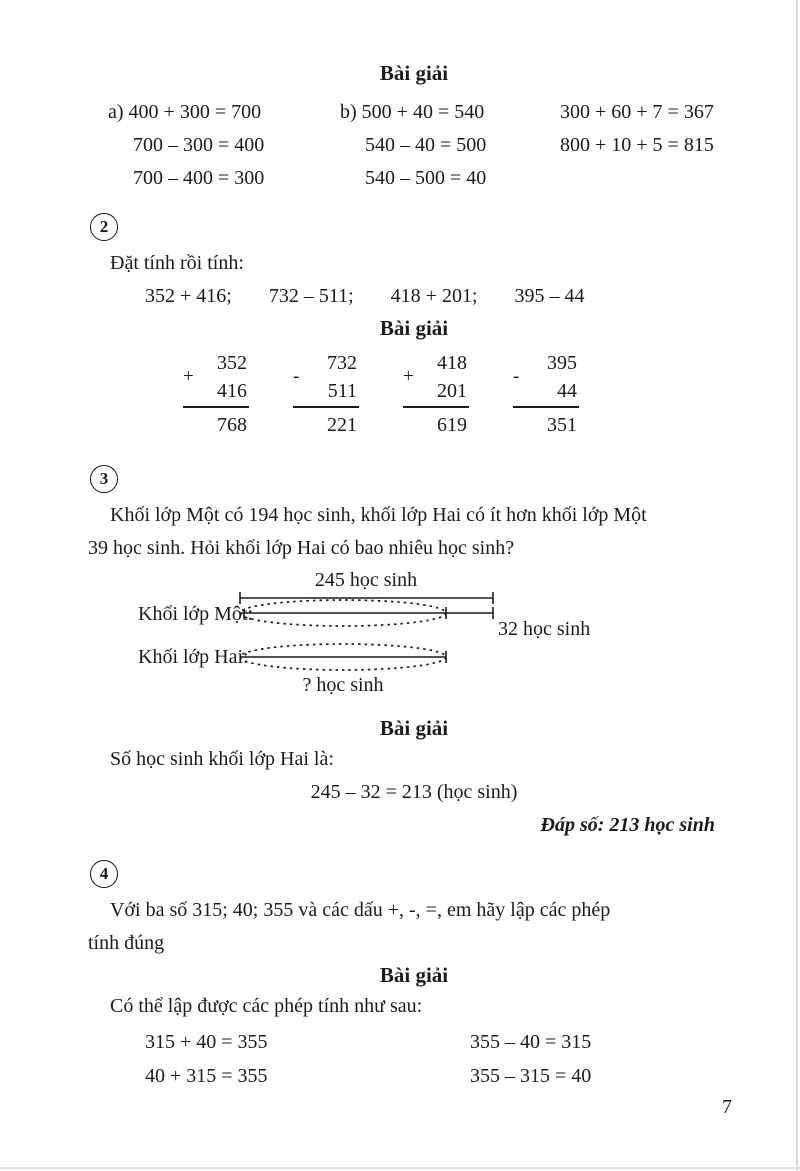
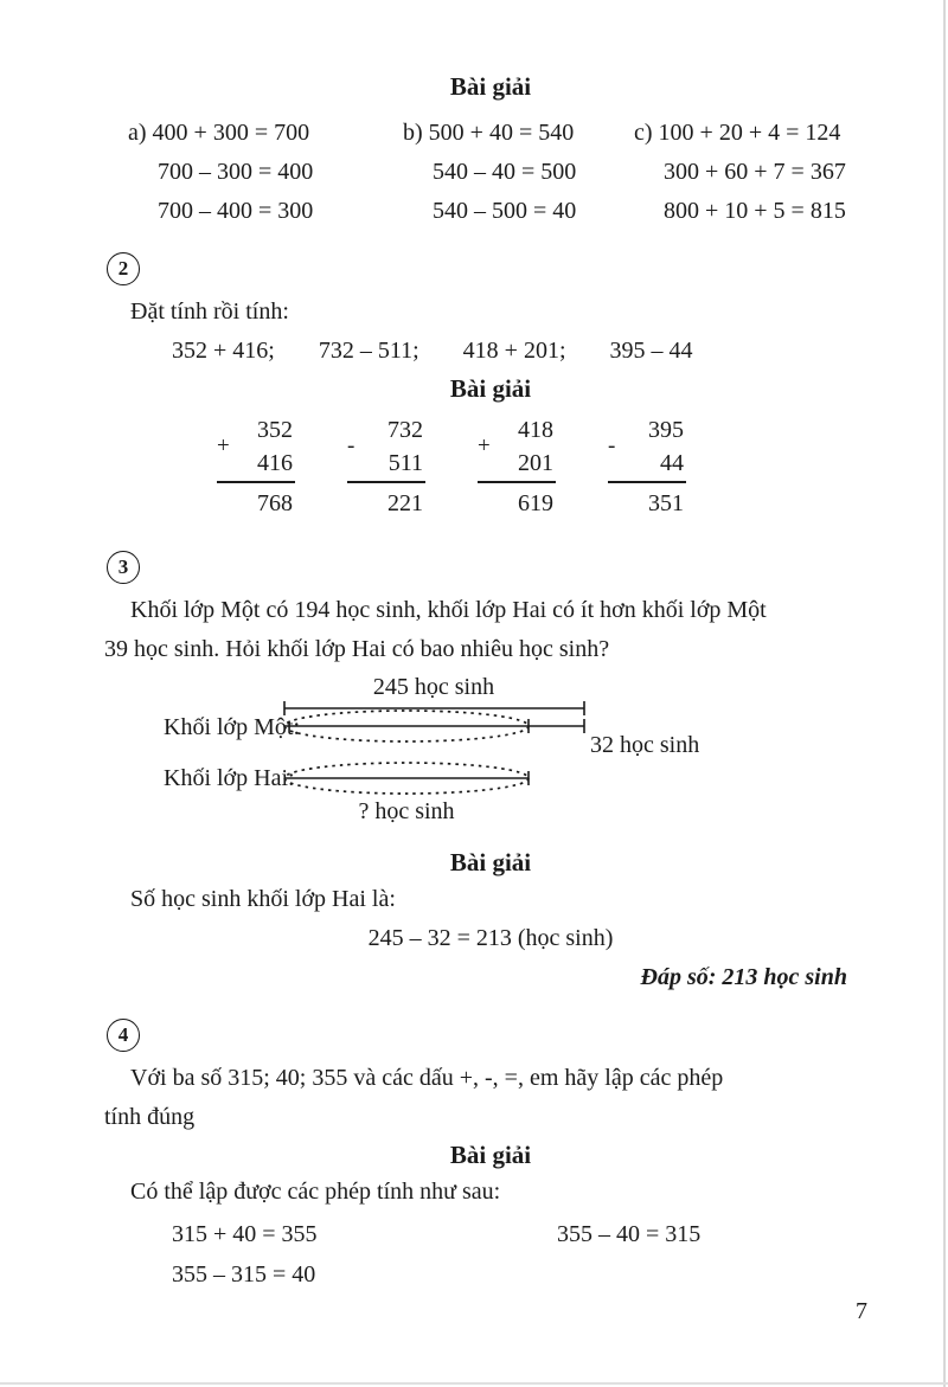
  Bài giải
  a) 400 + 300 = 700
  700 – 300 = 400
  700 – 400 = 300
  b) 500 + 40 = 540
  540 – 40 = 500
  540 – 500 = 40
+ c) 100 + 20 + 4 = 124
  300 + 60 + 7 = 367
  800 + 10 + 5 = 815
  2
  Đặt tính rồi tính:
  352 + 416; 732 – 511; 418 + 201; 395 – 44
  Bài giải
  +
  352
  416
  768
  -
  732
  511
  221
  +
  418
  201
  619
  -
  395
  44
  351
  3
  Khối lớp Một có 194 học sinh, khối lớp Hai có ít hơn khối lớp Một
  39 học sinh. Hỏi khối lớp Hai có bao nhiêu học sinh?
  245 học sinh
  Khối lớp Một:
  32 học sinh
  Khối lớp Ha
  ? học sinh
  Bài giải
  Số học sinh khối lớp Hai là:
  245 – 32 = 213 (học sinh)
  Đáp số: 213 học sinh
  4
  Với ba số 315; 40; 355 và các dấu +, -, =, em hãy lập các phép
  tính đúng
  Bài giải
  Có thể lập được các phép tính như sau:
  315 + 40 = 355
  355 – 40 = 315
- 40 + 315 = 355
  355 – 315 = 40
  7
